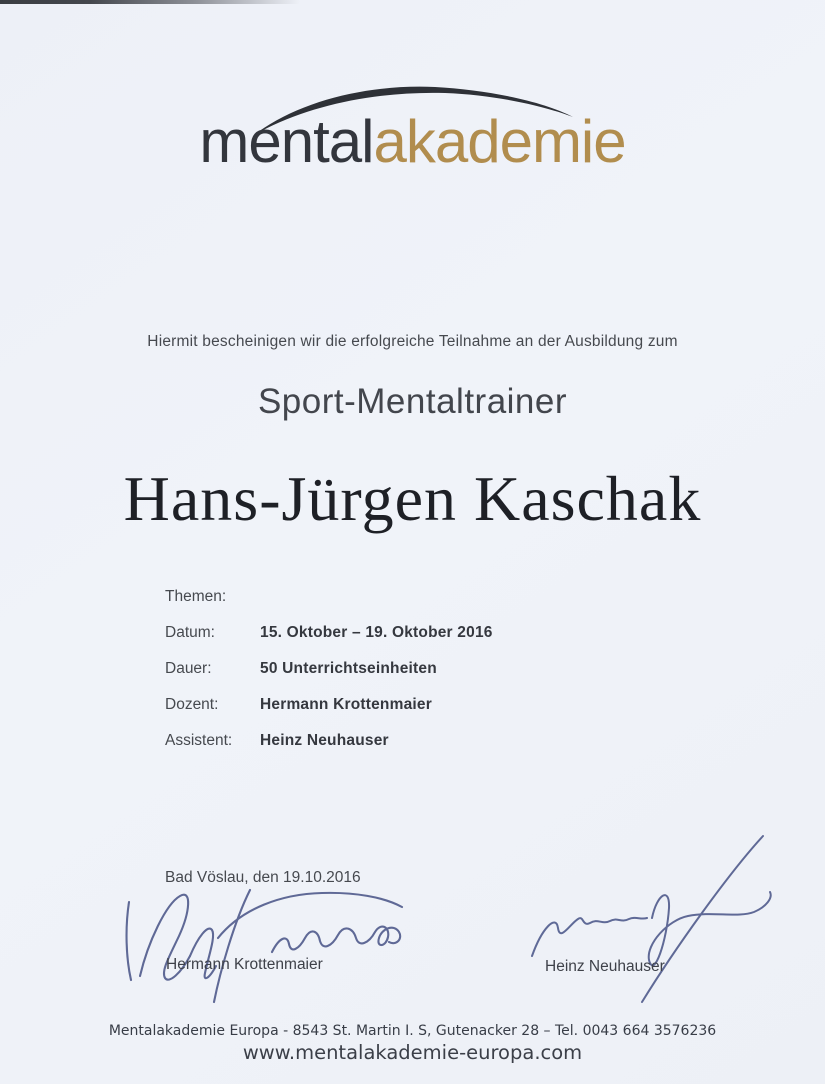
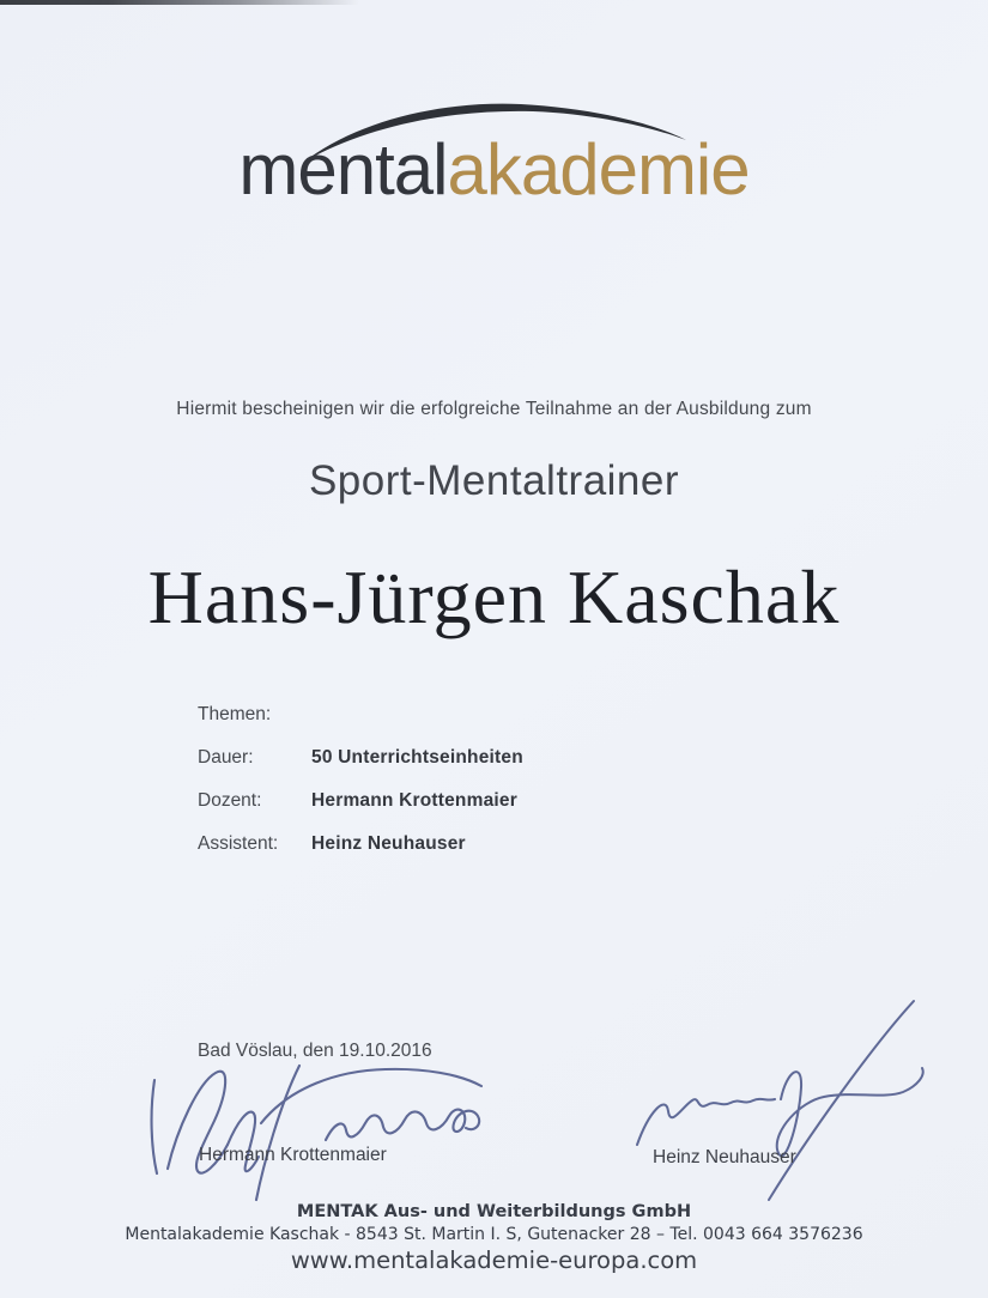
  mentalakademie
  Hiermit bescheinigen wir die erfolgreiche Teilnahme an der Ausbildung zum
  Sport-Mentaltrainer
  Hans-Jürgen Kaschak
  Themen:
- Datum:
- 15. Oktober – 19. Oktober 2016
  Dauer:
  50 Unterrichtseinheiten
  Dozent:
  Hermann Krottenmaier
  Assistent:
  Heinz Neuhauser
  Bad Vöslau, den 19.10.2016
  Hermann Krottenmaier
  Heinz Neuhauser
+ MENTAK Aus- und Weiterbildungs GmbH
- Mentalakademie Europa - 8543 St. Martin I. S, Gutenacker 28 – Tel. 0043 664 3576236
+ Mentalakademie Kaschak - 8543 St. Martin I. S, Gutenacker 28 – Tel. 0043 664 3576236
  www.mentalakademie-europa.com
